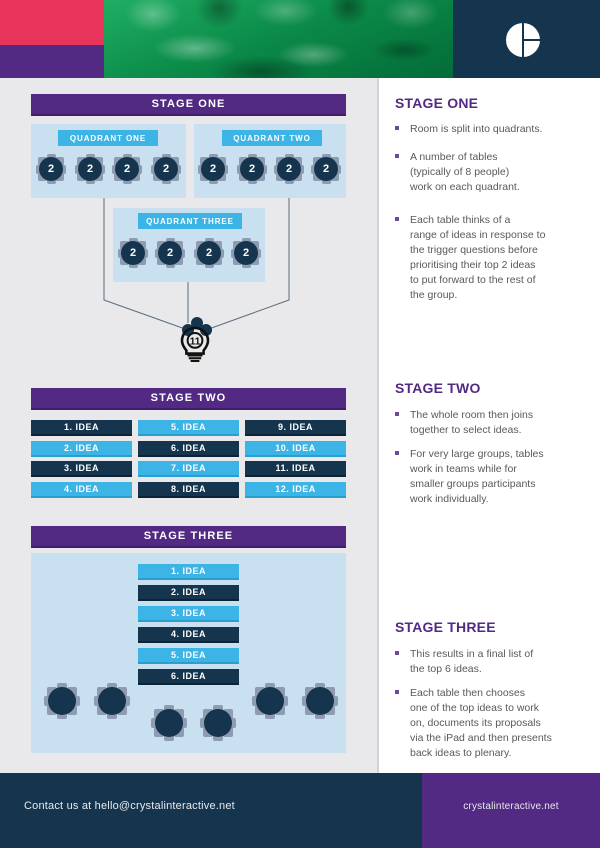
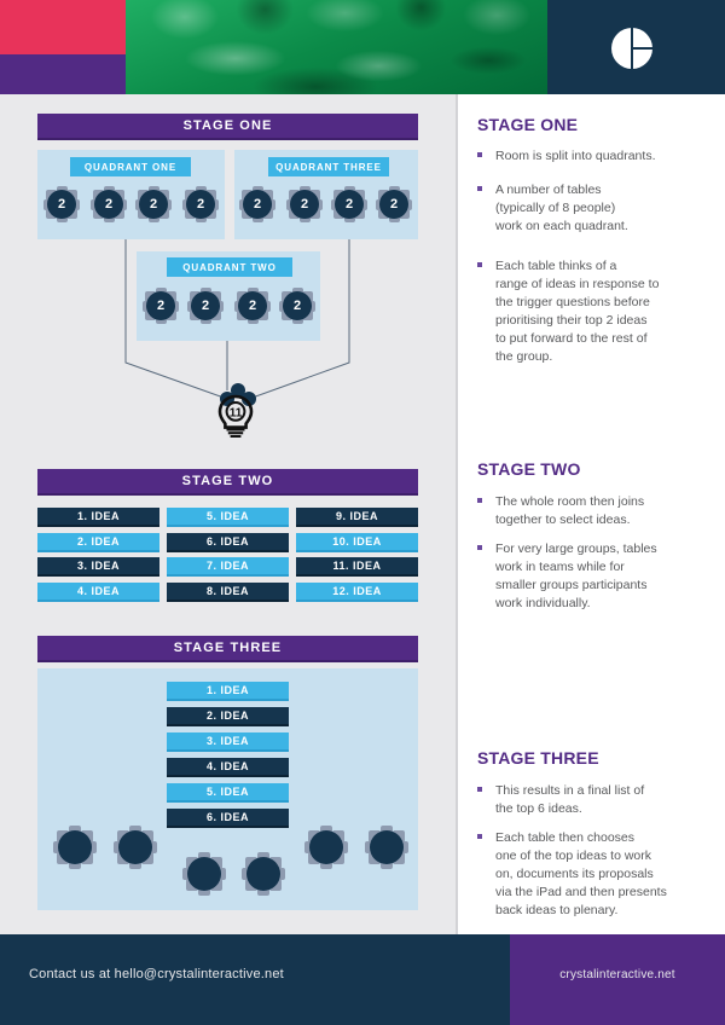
  STAGE ONE
  QUADRANT ONE
  2
  2
  2
  2
- QUADRANT TWO
+ QUADRANT THREE
  2
  2
  2
  2
- QUADRANT THREE
+ QUADRANT TWO
  2
  2
  2
  2
  11
  STAGE TWO
  1. IDEA
  2. IDEA
  3. IDEA
  4. IDEA
  5. IDEA
  6. IDEA
  7. IDEA
  8. IDEA
  9. IDEA
  10. IDEA
  11. IDEA
  12. IDEA
  STAGE THREE
  1. IDEA
  2. IDEA
  3. IDEA
  4. IDEA
  5. IDEA
  6. IDEA
  STAGE ONE
  Room is split into quadrants.
  A number of tables
  (typically of 8 people)
  work on each quadrant.
  Each table thinks of a
  range of ideas in response to
  the trigger questions before
  prioritising their top 2 ideas
  to put forward to the rest of
  the group.
  STAGE TWO
  The whole room then joins
  together to select ideas.
  For very large groups, tables
  work in teams while for
  smaller groups participants
  work individually.
  STAGE THREE
  This results in a final list of
  the top 6 ideas.
  Each table then chooses
  one of the top ideas to work
  on, documents its proposals
  via the iPad and then presents
  back ideas to plenary.
  Contact us at hello@crystalinteractive.net
  crystalinteractive.net
